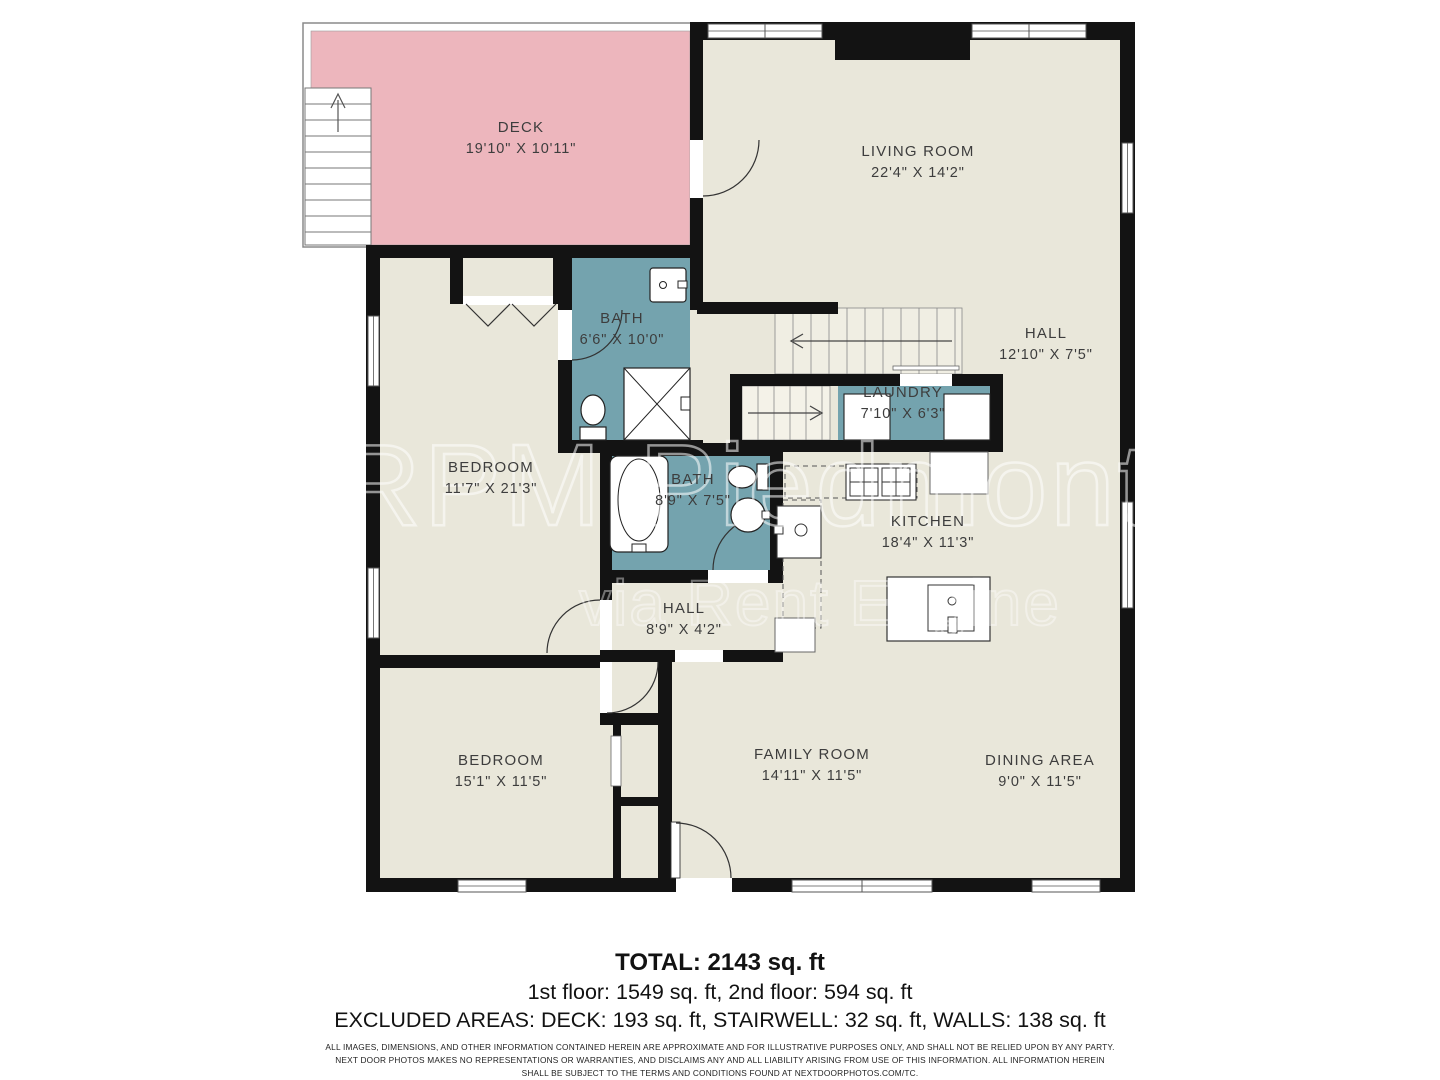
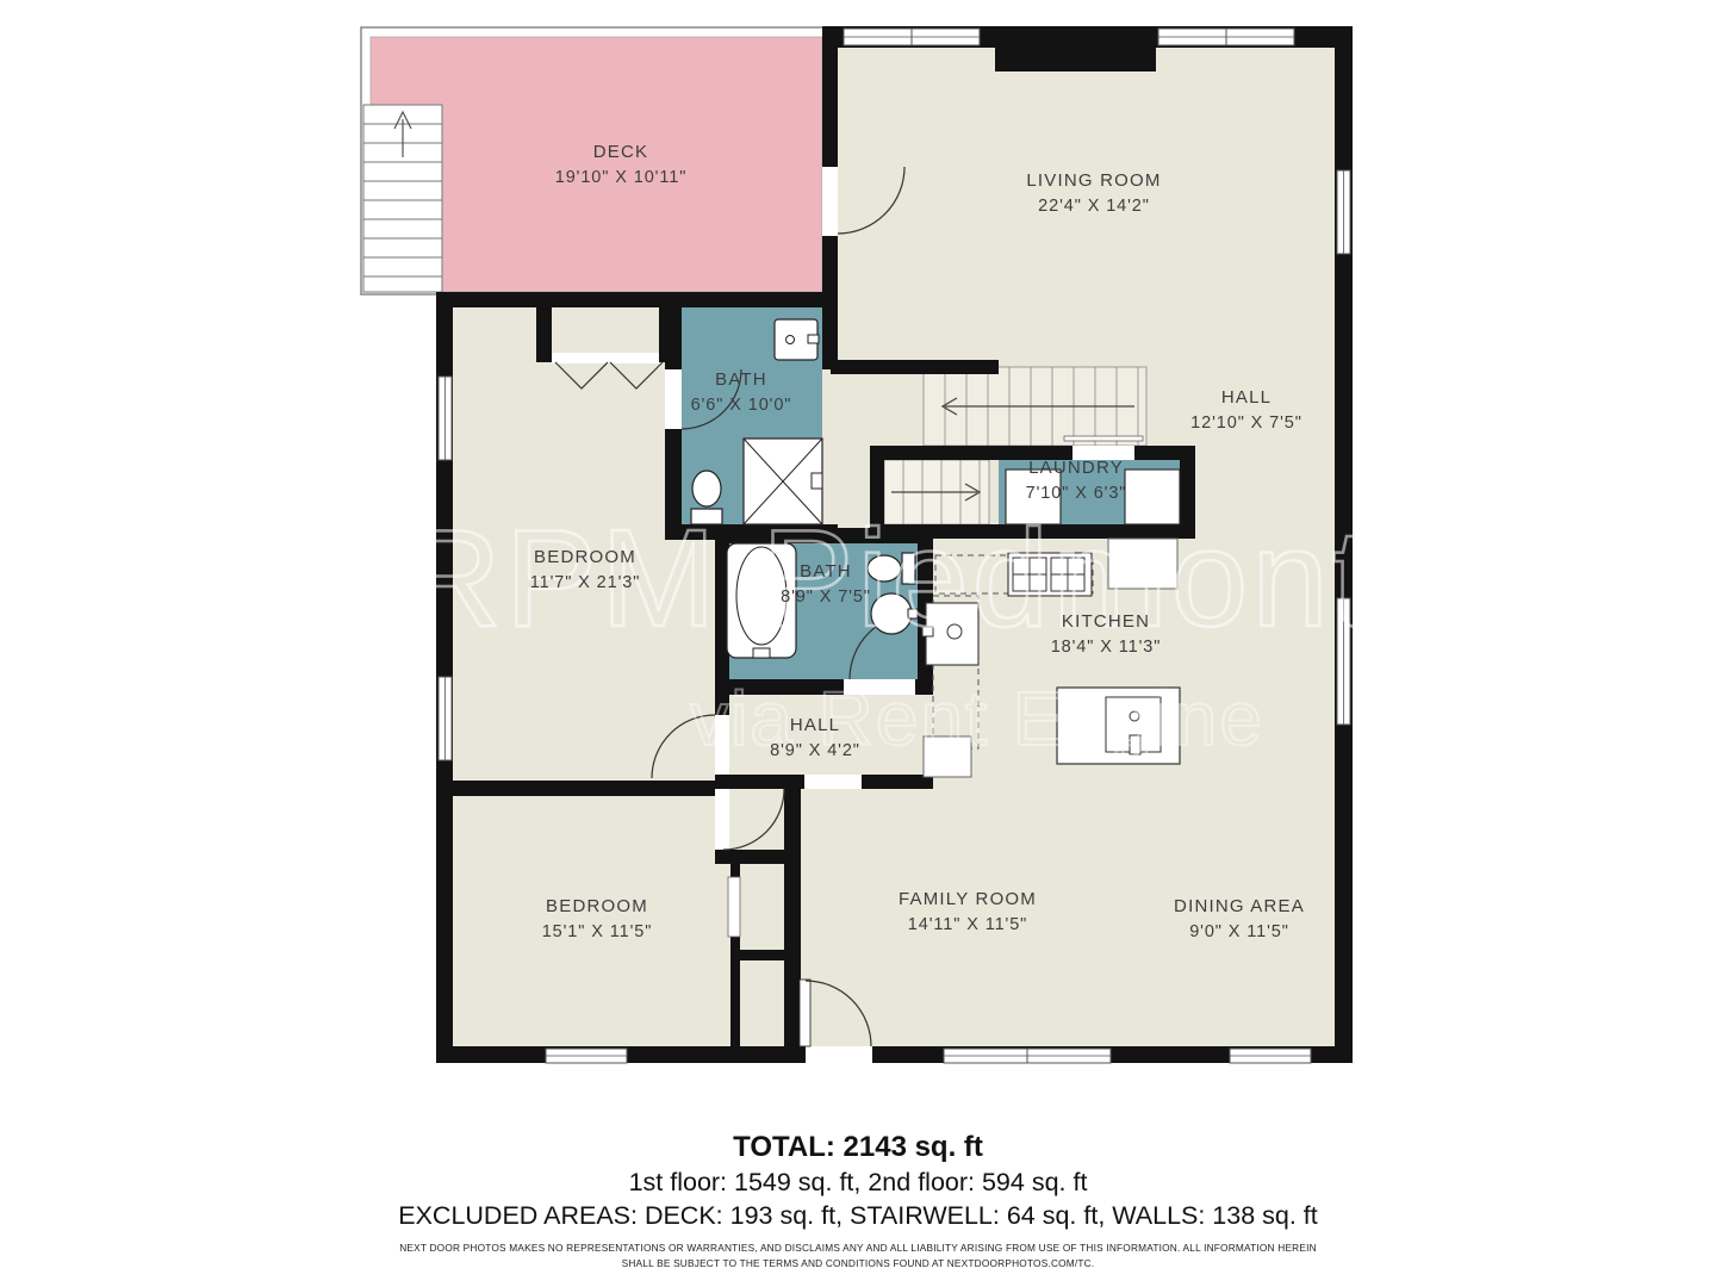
  RPM Piedmont
  via Rent Engine
  DECK
  19'10" X 10'11"
  LIVING ROOM
  22'4" X 14'2"
  BATH
  6'6" X 10'0"
  HALL
  12'10" X 7'5"
  LAUNDRY
  7'10" X 6'3"
  BEDROOM
  11'7" X 21'3"
  BATH
  8'9" X 7'5"
  KITCHEN
  18'4" X 11'3"
  HALL
  8'9" X 4'2"
  BEDROOM
  15'1" X 11'5"
  FAMILY ROOM
  14'11" X 11'5"
  DINING AREA
  9'0" X 11'5"
  TOTAL: 2143 sq. ft
  1st floor: 1549 sq. ft, 2nd floor: 594 sq. ft
- EXCLUDED AREAS: DECK: 193 sq. ft, STAIRWELL: 32 sq. ft, WALLS: 138 sq. ft
+ EXCLUDED AREAS: DECK: 193 sq. ft, STAIRWELL: 64 sq. ft, WALLS: 138 sq. ft
- ALL IMAGES, DIMENSIONS, AND OTHER INFORMATION CONTAINED HEREIN ARE APPROXIMATE AND FOR ILLUSTRATIVE PURPOSES ONLY, AND SHALL NOT BE RELIED UPON BY ANY PARTY.
  NEXT DOOR PHOTOS MAKES NO REPRESENTATIONS OR WARRANTIES, AND DISCLAIMS ANY AND ALL LIABILITY ARISING FROM USE OF THIS INFORMATION. ALL INFORMATION HEREIN
  SHALL BE SUBJECT TO THE TERMS AND CONDITIONS FOUND AT NEXTDOORPHOTOS.COM/TC.
